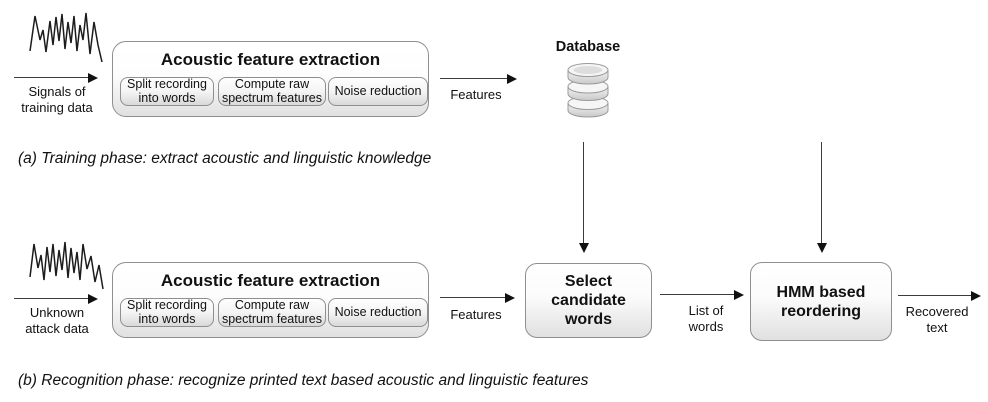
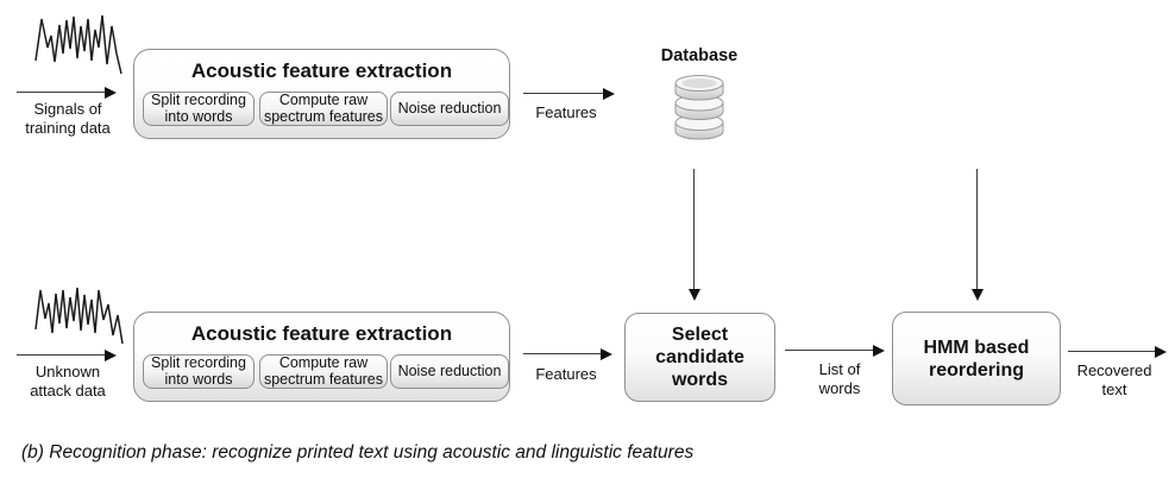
  Signals of
  training data
  Acoustic feature extraction
  Split recording
  into words
  Compute raw
  spectrum features
  Noise reduction
  Features
  Database
- (a) Training phase: extract acoustic and linguistic knowledge
  Unknown
  attack data
  Acoustic feature extraction
  Split recording
  into words
  Compute raw
  spectrum features
  Noise reduction
  Features
  Select
  candidate
  words
  List of
  words
  HMM based
  reordering
  Recovered
  text
- (b) Recognition phase: recognize printed text based acoustic and linguistic features
+ (b) Recognition phase: recognize printed text using acoustic and linguistic features
